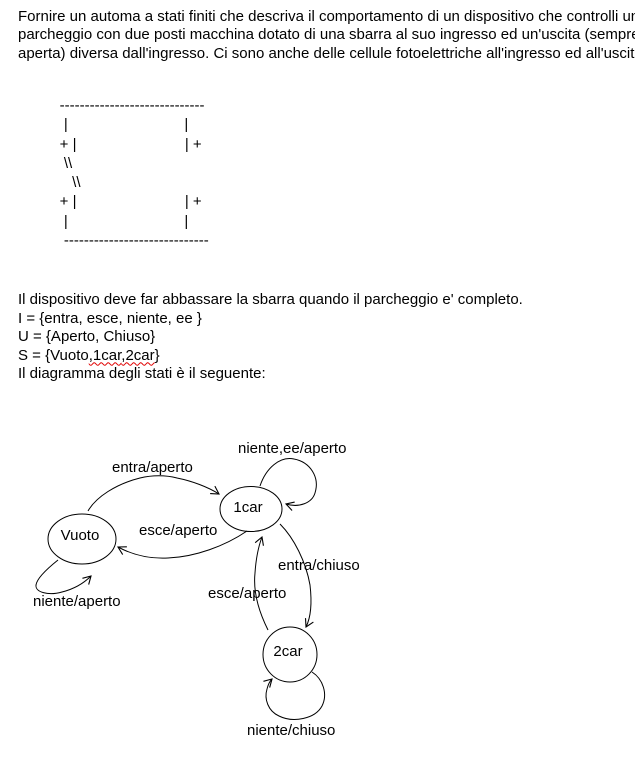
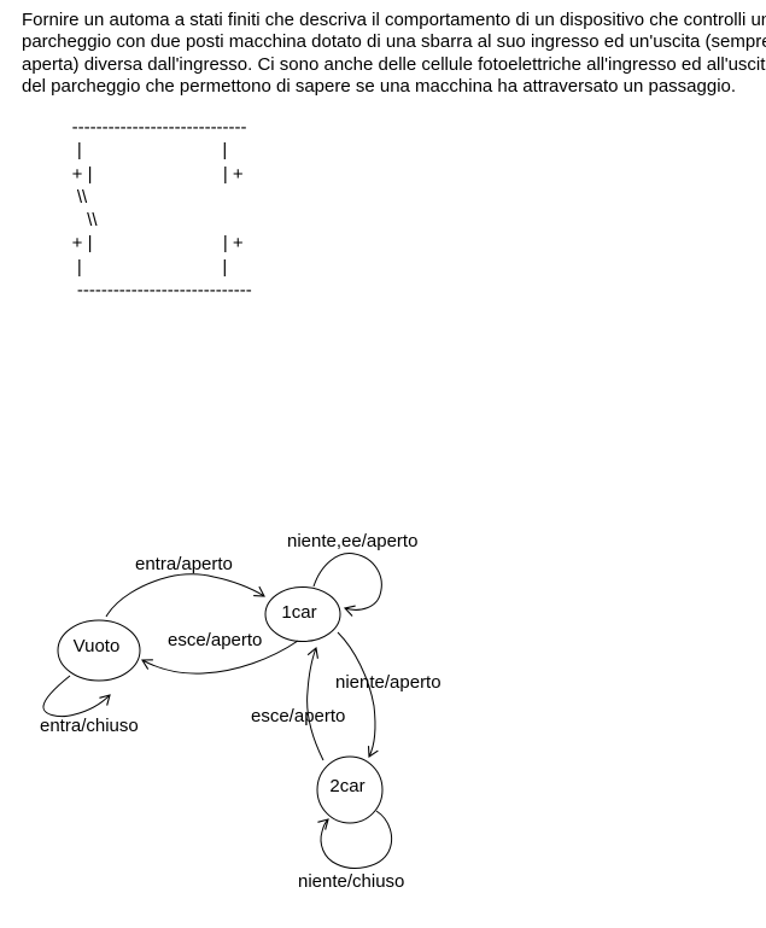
  Fornire un automa a stati finiti che descriva il comportamento di un dispositivo che controlli u
  parcheggio con due posti macchina dotato di una sbarra al suo ingresso ed un'uscita (sempr
  aperta) diversa dall'ingresso. Ci sono anche delle cellule fotoelettriche all'ingresso ed all'uscit
+ del parcheggio che permettono di sapere se una macchina ha attraversato un passaggio.
  -----------------------------
  | |
  + | | +
  \\
  \\
  + | | +
  | |
  -----------------------------
- Il dispositivo deve far abbassare la sbarra quando il parcheggio e' completo.
- I = {entra, esce, niente, ee }
- U = {Aperto, Chiuso}
- S = {Vuoto,1car,2car}
- Il diagramma degli stati è il seguente:
  Vuoto
  1car
  2car
  entra/aperto
  esce/aperto
- niente/aperto
+ entra/chiuso
  niente,ee/aperto
- entra/chiuso
+ niente/aperto
  esce/aperto
  niente/chiuso
